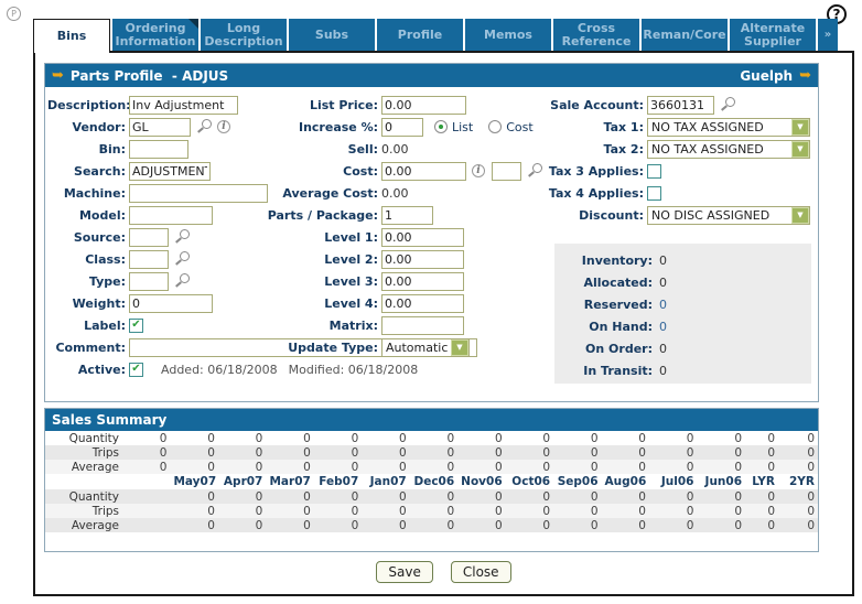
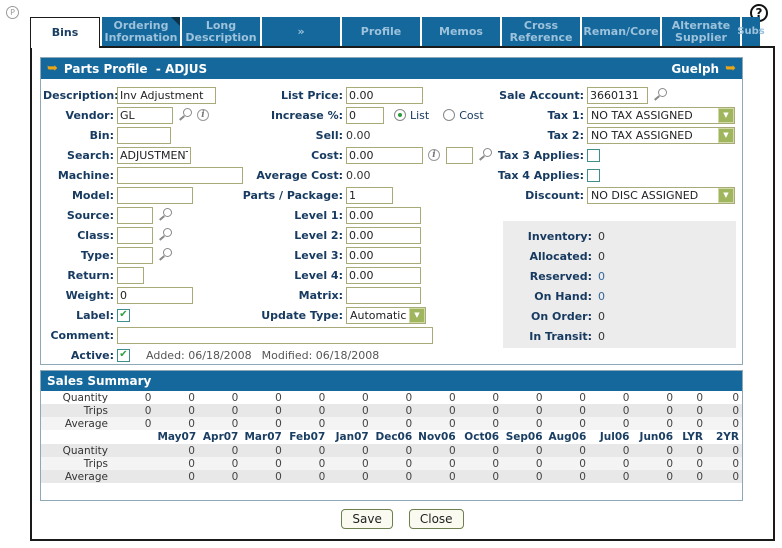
  P
  ?
  Bins
  Ordering Information
  Long Description
- Subs
+ »
  Profile
  Memos
  Cross Reference
  Reman/Core
  Alternate Supplier
- »
+ Subs
  ➥
  Parts Profile - ADJUS
  Guelph
  ➥
  Description
  Inv Adjustment
  Vendor:
  GL
  i
  Bin:
  Search:
  ADJUSTMEN
  Machine:
  Model:
  Source:
  Class:
  Type:
+ Return:
  Weight:
  0
  Label:
  ✔
  Comment:
  Active:
  ✔
  Added: 06/18/2008
  Modified: 06/18/2008
  List Price:
  0.00
  Increase %:
  0
  List
  Cost
  Sell:
  0.00
  Cost:
  0.00
  i
  Average Cost:
  0.00
  Parts / Package:
  1
  Level 1:
  0.00
  Level 2:
  0.00
  Level 3:
  0.00
  Level 4:
  0.00
  Matrix:
  Update Type:
  Automatic
  ▼
  Sale Account:
  3660131
  Tax 1:
  NO TAX ASSIGNED
  ▼
  Tax 2:
  NO TAX ASSIGNED
  ▼
  Tax 3 Applies:
  Tax 4 Applies:
  Discount:
  NO DISC ASSIGNED
  ▼
  Inventory:
  0
  Allocated:
  0
  Reserved:
  0
  On Hand:
  0
  On Order:
  0
  In Transit:
  0
  Sales Summary
  Quantity	0	0	0	0	0	0	0	0	0	0	0	0	0	0	0
  Trips	0	0	0	0	0	0	0	0	0	0	0	0	0	0	0
  Average	0	0	0	0	0	0	0	0	0	0	0	0	0	0	0
  		May07	Apr07	Mar07	Feb07	Jan07	Dec06	Nov06	Oct06	Sep06	Aug06	Jul06	Jun06	LYR	2YR
  Quantity		0	0	0	0	0	0	0	0	0	0	0	0	0	0
  Trips		0	0	0	0	0	0	0	0	0	0	0	0	0	0
  Average		0	0	0	0	0	0	0	0	0	0	0	0	0	0
  Save
  Close
